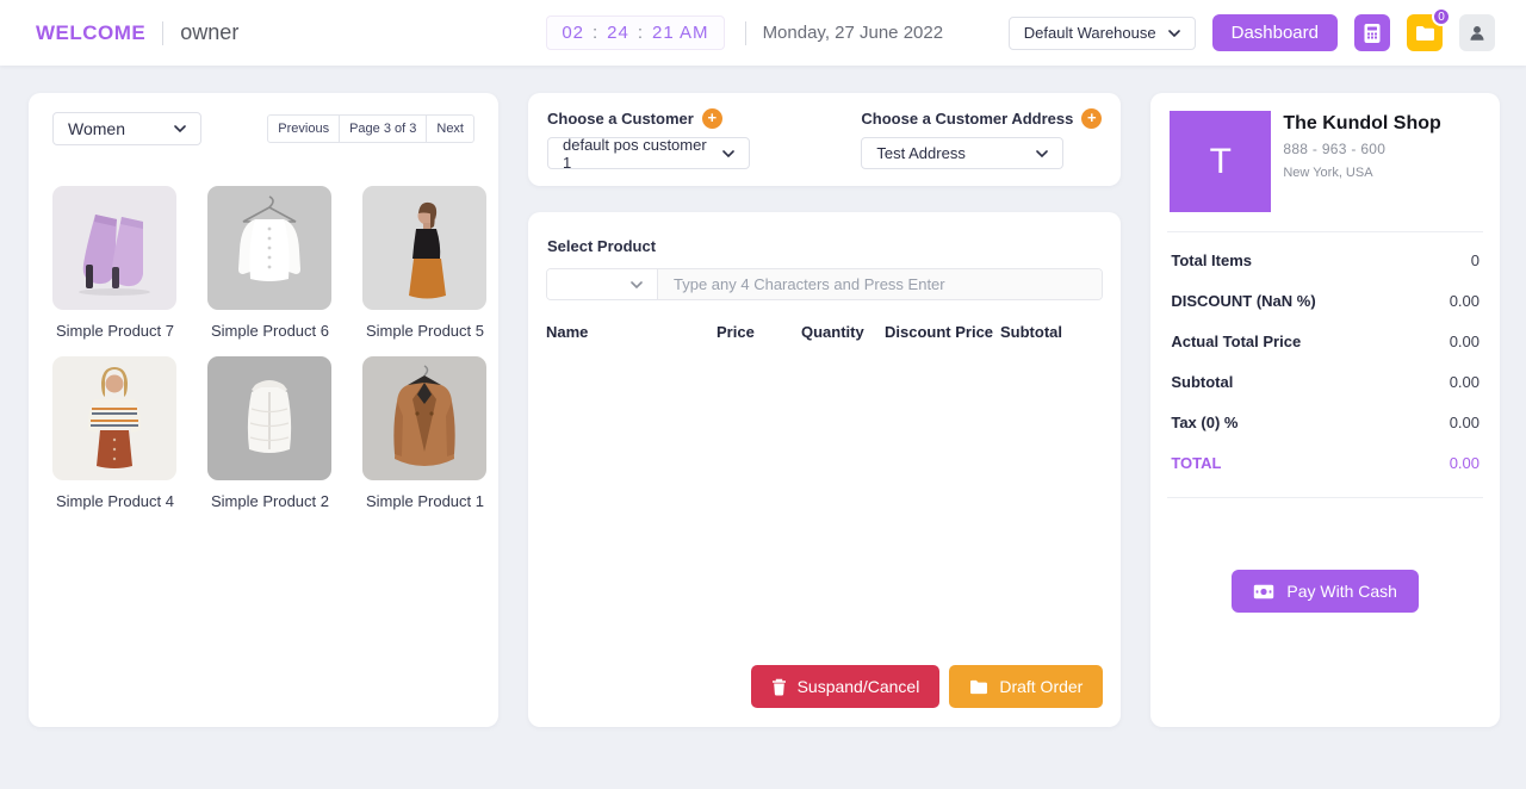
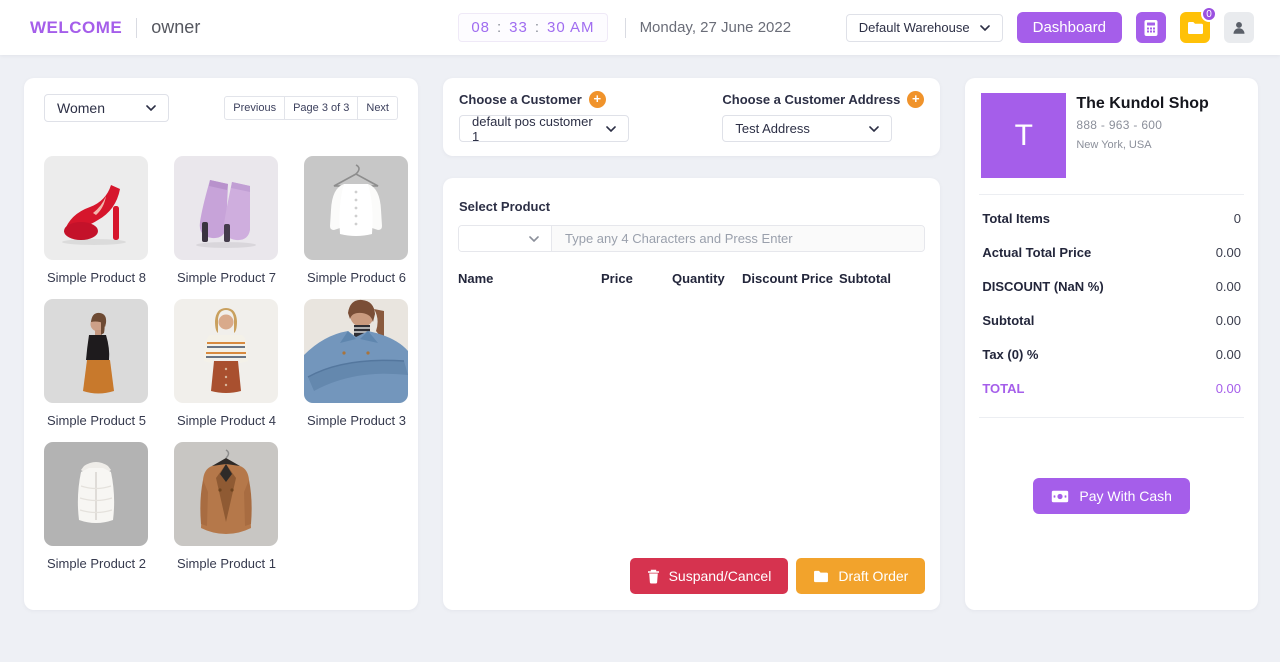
  WELCOME
  owner
- 02
+ 08
  :
- 24
+ 33
  :
- 21 AM
+ 30 AM
  Monday, 27 June 2022
  Default Warehouse
  Dashboard
  0
  Women
  Previous
  Page 3 of 3
  Next
+ Simple Product 8
  Simple Product 7
  Simple Product 6
  Simple Product 5
  Simple Product 4
+ Simple Product 3
  Simple Product 2
  Simple Product 1
  Choose a Customer
  +
  default pos customer 1
  Choose a Customer Address
  +
  Test Address
  Select Product
  Type any 4 Characters and Press Enter
  Name
  Price
  Quantity
  Discount Price
  Subtotal
  Suspand/Cancel
  Draft Order
  T
  The Kundol Shop
  888 - 963 - 600
  New York, USA
  Total Items
  0
- DISCOUNT (NaN %)
+ Actual Total Price
  0.00
- Actual Total Price
+ DISCOUNT (NaN %)
  0.00
  Subtotal
  0.00
  Tax (0) %
  0.00
  TOTAL
  0.00
  Pay With Cash
